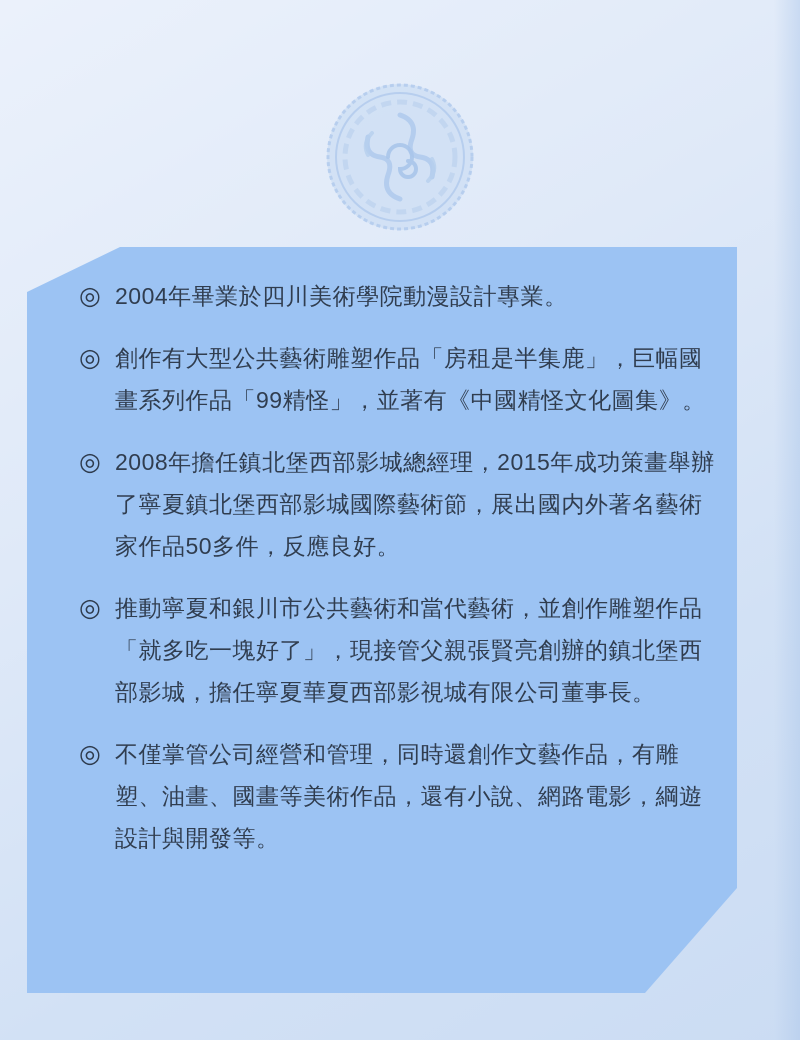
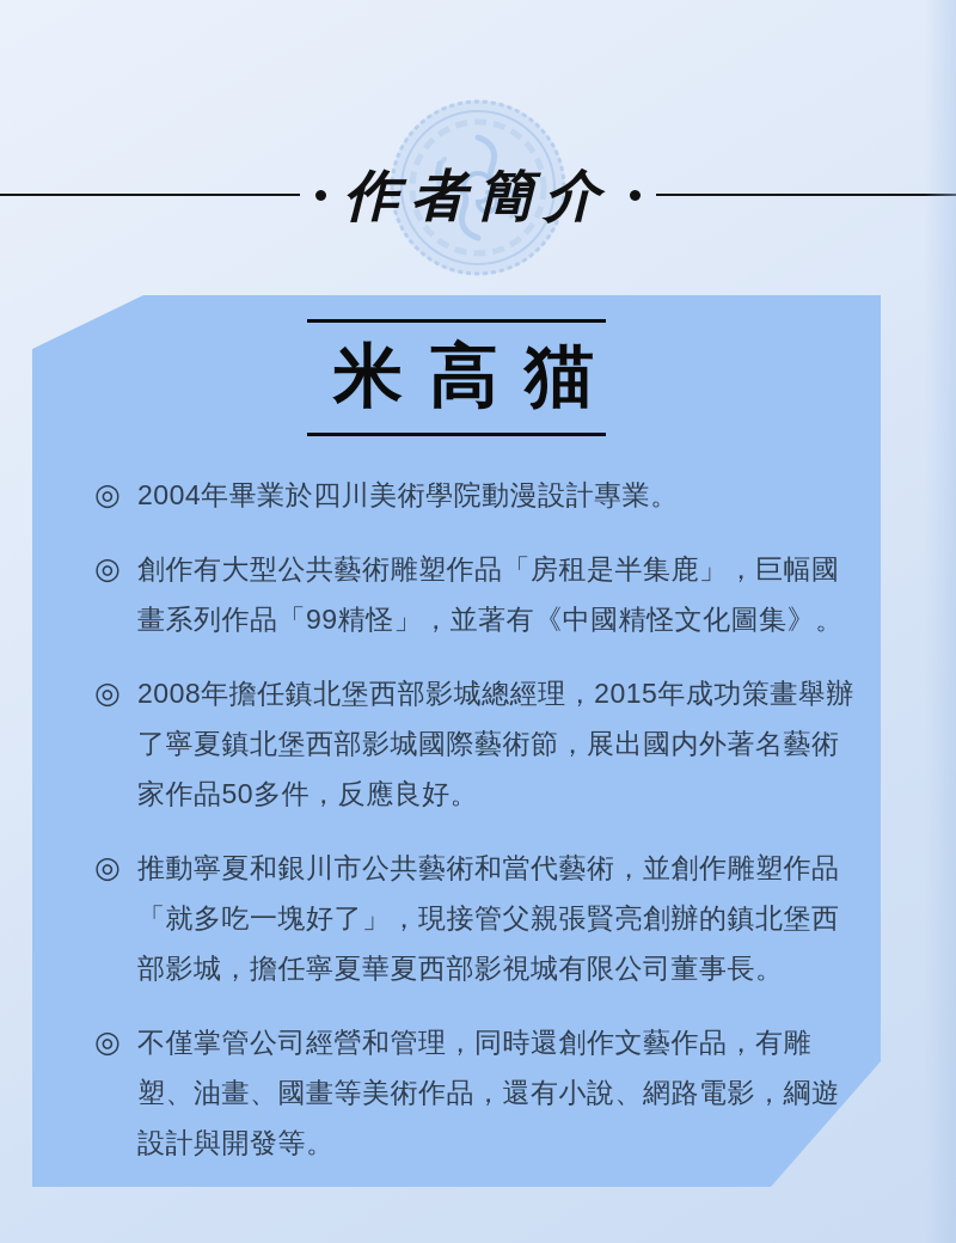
+ 作者簡介
+ 米高猫
  ◎
  2004年畢業於四川美術學院動漫設計專業。
  ◎
  創作有大型公共藝術雕塑作品「房租是半集鹿」，巨幅國畫系列作品「99精怪」，並著有《中國精怪文化圖集》。
  ◎
  2008年擔任鎮北堡西部影城總經理，2015年成功策畫舉辦了寧夏鎮北堡西部影城國際藝術節，展出國内外著名藝術家作品50多件，反應良好。
  ◎
  推動寧夏和銀川市公共藝術和當代藝術，並創作雕塑作品「就多吃一塊好了」，現接管父親張賢亮創辦的鎮北堡西部影城，擔任寧夏華夏西部影視城有限公司董事長。
  ◎
  不僅掌管公司經營和管理，同時還創作文藝作品，有雕塑、油畫、國畫等美術作品，還有小說、網路電影，綱遊設計與開發等。
